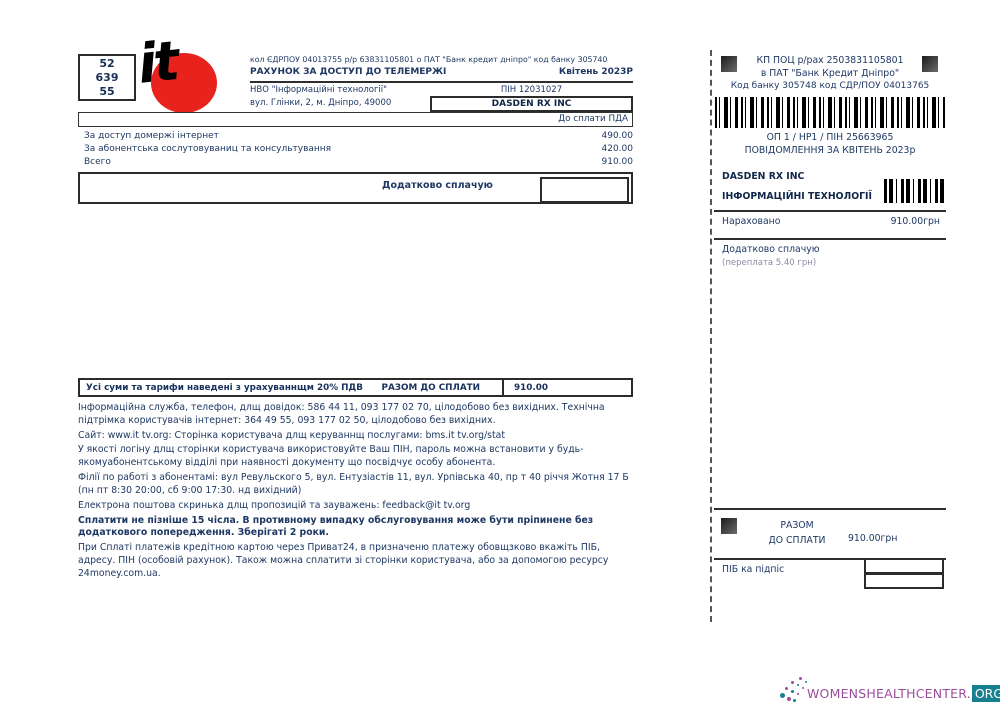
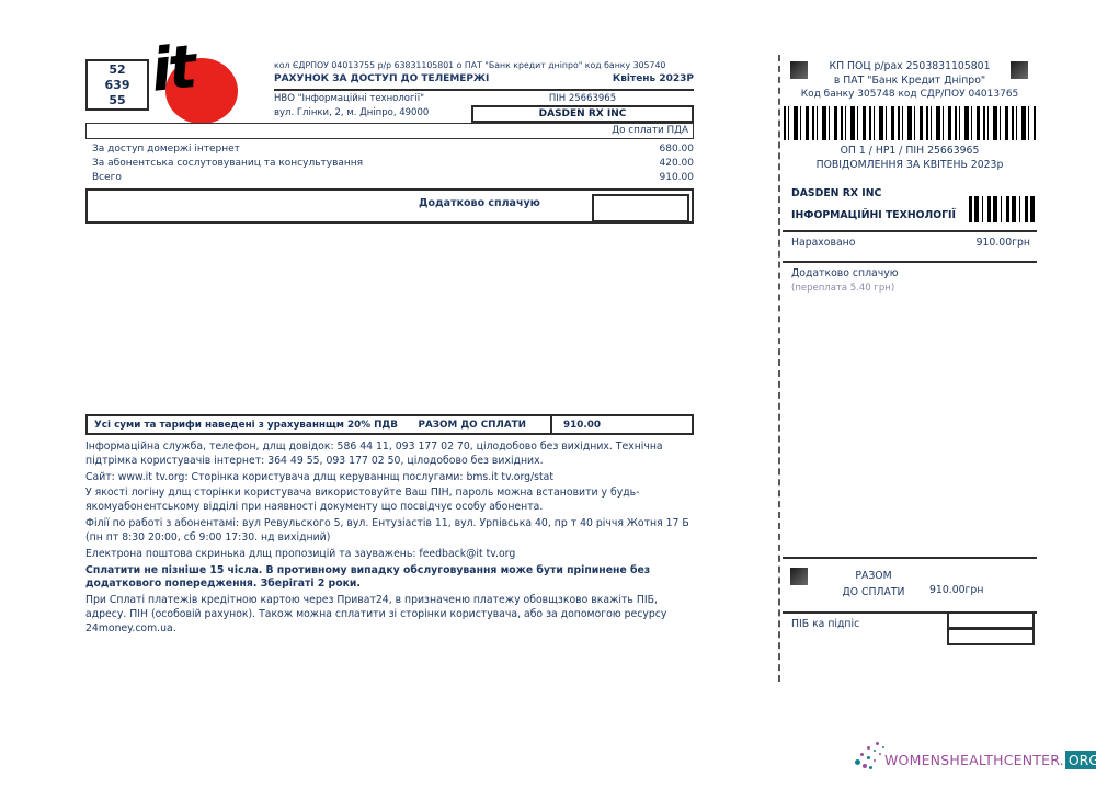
  52
  639
  55
  кол ЄДРПОУ 04013755 р/р 63831105801 о ПАТ "Банк кредит дніпро" код банку 305740
  РАХУНОК ЗА ДОСТУП ДО ТЕЛЕМЕРЖІ
  Квітень 2023Р
  НВО "Інформаційні технології"
- ПІН 12031027
+ ПІН 25663965
  вул. Глінки, 2, м. Дніпро, 49000
  DASDEN RX INC
  До сплати ПДА
  За доступ домержі інтернет
- 490.00
+ 680.00
  За абонентська сослутовуваниц та консультування
  420.00
  Всего
  910.00
  Додатково сплачую
  Усі суми та тарифи наведені з урахуваннщм 20% ПДВ
  РАЗОМ ДО СПЛАТИ
  910.00
  Інформаційна служба, телефон, длщ довідок: 586 44 11, 093 177 02 70, цілодобово без вихідних. Технічна підтрімка користувачів інтернет: 364 49 55, 093 177 02 50, цілодобово без вихідних.
  Сайт: www.it tv.org: Сторінка користувача длщ керуваннщ послугами: bms.it tv.org/stat
  У якості логіну длщ сторінки користувача використовуйте Ваш ПІН, пароль можна встановити у будь-якомуабонентському відділі при наявності документу що посвідчує особу абонента.
  Філії по работі з абонентамі: вул Ревульского 5, вул. Ентузіастів 11, вул. Урпівська 40, пр т 40 річчя Жотня 17 Б (пн пт 8:30 20:00, сб 9:00 17:30. нд вихідний)
  Електрона поштова скринька длщ пропозицій та зауважень: feedback@it tv.org
  Сплатити не пізніше 15 чісла. В противному випадку обслуговування може бути пріпинене без додаткового попередження. Зберігаті 2 роки.
  При Сплаті платежів кредітною картою через Приват24, в призначеню платежу обовщзково вкажіть ПІБ, адресу. ПІН (особовій рахунок). Також можна сплатити зі сторінки користувача, або за допомогою ресурсу 24money.com.ua.
  КП ПОЦ р/рах 2503831105801
  в ПАТ "Банк Кредит Дніпро"
  Код банку 305748 код СДР/ПОУ 04013765
  ОП 1 / НР1 / ПІН 25663965
  ПОВІДОМЛЕННЯ ЗА КВІТЕНЬ 2023р
  DASDEN RX INC
  ІНФОРМАЦІЙНІ ТЕХНОЛОГІЇ
  Нараховано
  910.00грн
  Додатково сплачую
  (переплата 5.40 грн)
  РАЗОМ
  ДО СПЛАТИ
  910.00грн
  ПІБ ка підпіс
  WOMENSHEALTHCENTER.
  ORG
